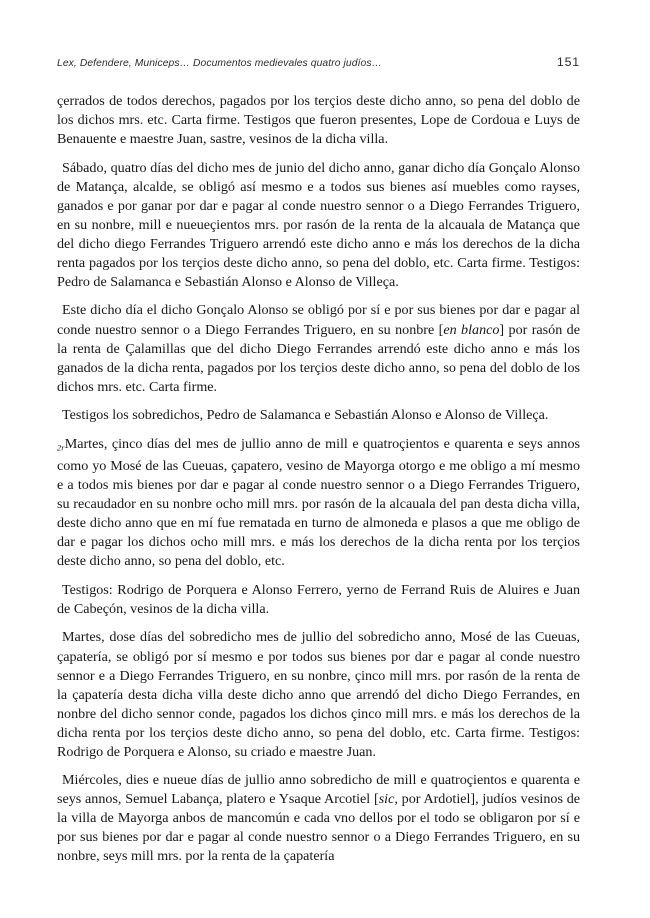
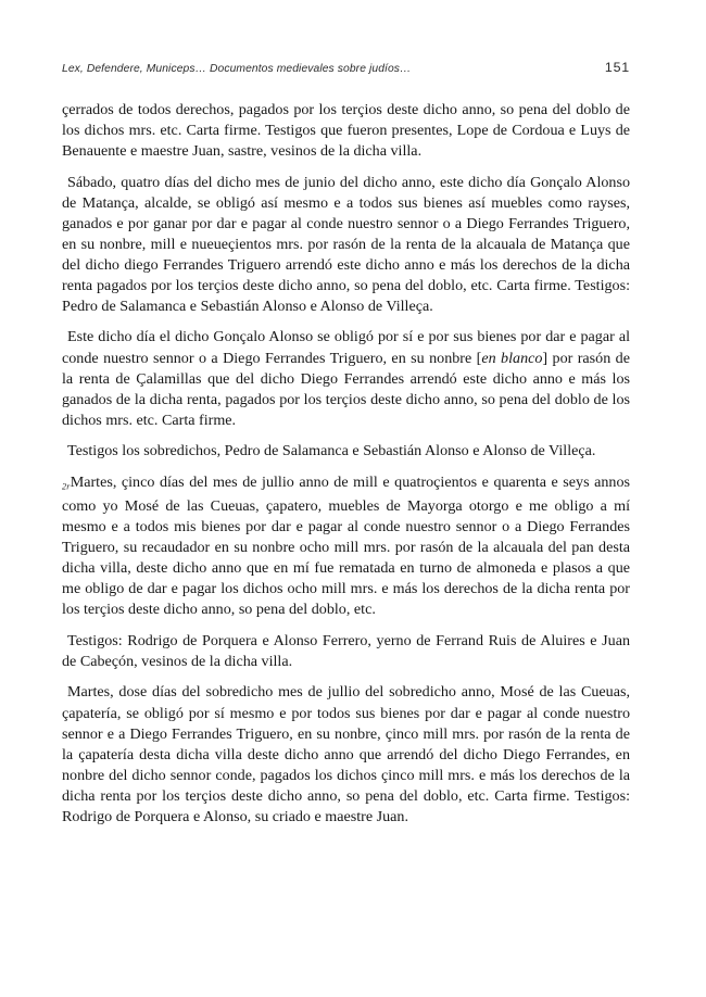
- Lex, Defendere, Municeps… Documentos medievales quatro judíos…
+ Lex, Defendere, Municeps… Documentos medievales sobre judíos…
  151
  çerrados de todos derechos, pagados por los terçios deste dicho anno, so pena del doblo de los dichos mrs. etc. Carta firme. Testigos que fueron presentes, Lope de Cordoua e Luys de Benauente e maestre Juan, sastre, vesinos de la dicha villa.
- Sábado, quatro días del dicho mes de junio del dicho anno, ganar dicho día Gonçalo Alonso de Matança, alcalde, se obligó así mesmo e a todos sus bienes así muebles como rayses, ganados e por ganar por dar e pagar al conde nuestro sennor o a Diego Ferrandes Triguero, en su nonbre, mill e nueueçientos mrs. por rasón de la renta de la alcauala de Matança que del dicho diego Ferrandes Triguero arrendó este dicho anno e más los derechos de la dicha renta pagados por los terçios deste dicho anno, so pena del doblo, etc. Carta firme. Testigos: Pedro de Salamanca e Sebastián Alonso e Alonso de Villeça.
+ Sábado, quatro días del dicho mes de junio del dicho anno, este dicho día Gonçalo Alonso de Matança, alcalde, se obligó así mesmo e a todos sus bienes así muebles como rayses, ganados e por ganar por dar e pagar al conde nuestro sennor o a Diego Ferrandes Triguero, en su nonbre, mill e nueueçientos mrs. por rasón de la renta de la alcauala de Matança que del dicho diego Ferrandes Triguero arrendó este dicho anno e más los derechos de la dicha renta pagados por los terçios deste dicho anno, so pena del doblo, etc. Carta firme. Testigos: Pedro de Salamanca e Sebastián Alonso e Alonso de Villeça.
  Este dicho día el dicho Gonçalo Alonso se obligó por sí e por sus bienes por dar e pagar al conde nuestro sennor o a Diego Ferrandes Triguero, en su nonbre [en blanco] por rasón de la renta de Çalamillas que del dicho Diego Ferrandes arrendó este dicho anno e más los ganados de la dicha renta, pagados por los terçios deste dicho anno, so pena del doblo de los dichos mrs. etc. Carta firme.
  Testigos los sobredichos, Pedro de Salamanca e Sebastián Alonso e Alonso de Villeça.
- 2rMartes, çinco días del mes de jullio anno de mill e quatroçientos e quarenta e seys annos como yo Mosé de las Cueuas, çapatero, vesino de Mayorga otorgo e me obligo a mí mesmo e a todos mis bienes por dar e pagar al conde nuestro sennor o a Diego Ferrandes Triguero, su recaudador en su nonbre ocho mill mrs. por rasón de la alcauala del pan desta dicha villa, deste dicho anno que en mí fue rematada en turno de almoneda e plasos a que me obligo de dar e pagar los dichos ocho mill mrs. e más los derechos de la dicha renta por los terçios deste dicho anno, so pena del doblo, etc.
+ 2rMartes, çinco días del mes de jullio anno de mill e quatroçientos e quarenta e seys annos como yo Mosé de las Cueuas, çapatero, muebles de Mayorga otorgo e me obligo a mí mesmo e a todos mis bienes por dar e pagar al conde nuestro sennor o a Diego Ferrandes Triguero, su recaudador en su nonbre ocho mill mrs. por rasón de la alcauala del pan desta dicha villa, deste dicho anno que en mí fue rematada en turno de almoneda e plasos a que me obligo de dar e pagar los dichos ocho mill mrs. e más los derechos de la dicha renta por los terçios deste dicho anno, so pena del doblo, etc.
  Testigos: Rodrigo de Porquera e Alonso Ferrero, yerno de Ferrand Ruis de Aluires e Juan de Cabeçón, vesinos de la dicha villa.
  Martes, dose días del sobredicho mes de jullio del sobredicho anno, Mosé de las Cueuas, çapatería, se obligó por sí mesmo e por todos sus bienes por dar e pagar al conde nuestro sennor e a Diego Ferrandes Triguero, en su nonbre, çinco mill mrs. por rasón de la renta de la çapatería desta dicha villa deste dicho anno que arrendó del dicho Diego Ferrandes, en nonbre del dicho sennor conde, pagados los dichos çinco mill mrs. e más los derechos de la dicha renta por los terçios deste dicho anno, so pena del doblo, etc. Carta firme. Testigos: Rodrigo de Porquera e Alonso, su criado e maestre Juan.
- Miércoles, dies e nueue días de jullio anno sobredicho de mill e quatroçientos e quarenta e seys annos, Semuel Labança, platero e Ysaque Arcotiel [sic, por Ardotiel], judíos vesinos de la villa de Mayorga anbos de mancomún e cada vno dellos por el todo se obligaron por sí e por sus bienes por dar e pagar al conde nuestro sennor o a Diego Ferrandes Triguero, en su nonbre, seys mill mrs. por la renta de la çapatería
